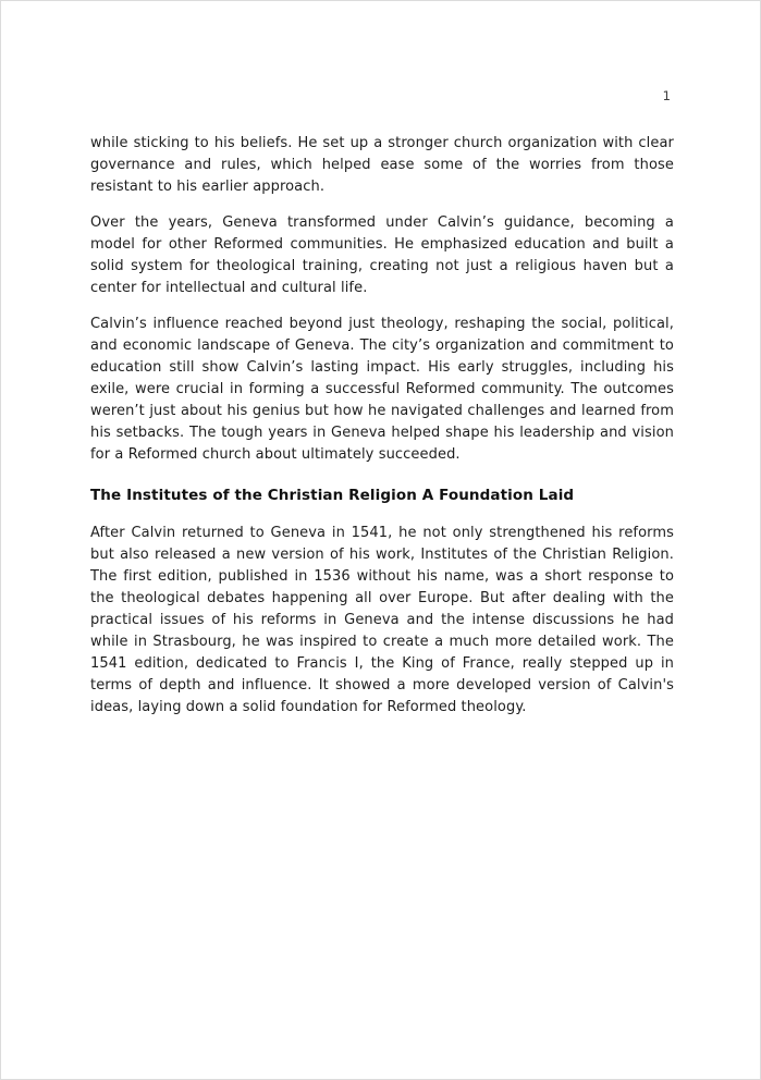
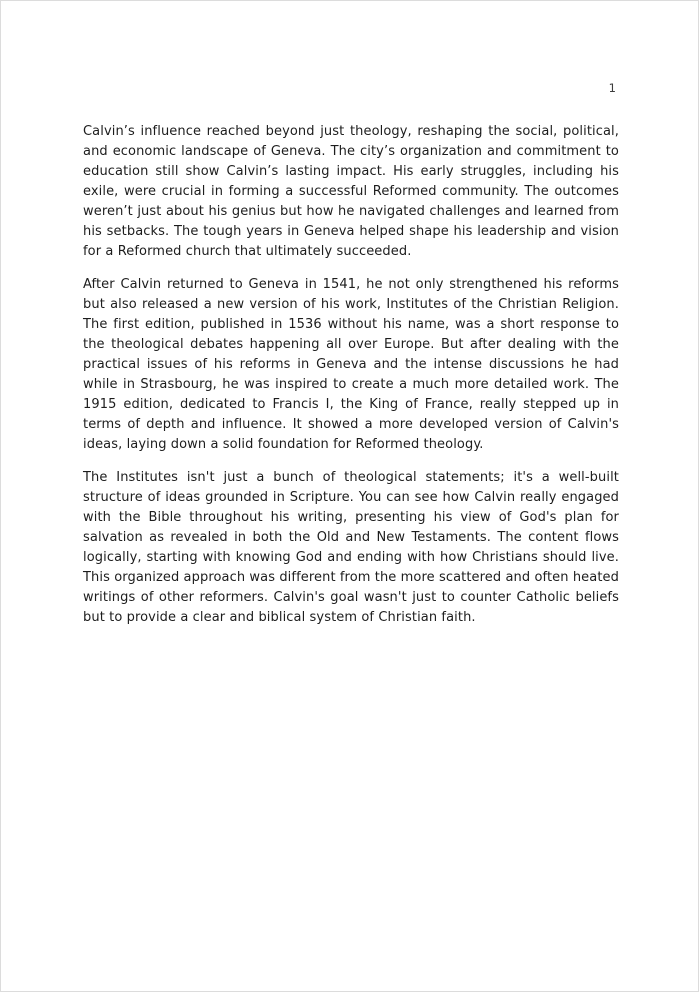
  1
- while sticking to his beliefs. He set up a stronger church organization with clear governance and rules, which helped ease some of the worries from those resistant to his earlier approach.
- Over the years, Geneva transformed under Calvin’s guidance, becoming a model for other Reformed communities. He emphasized education and built a solid system for theological training, creating not just a religious haven but a center for intellectual and cultural life.
- Calvin’s influence reached beyond just theology, reshaping the social, political, and economic landscape of Geneva. The city’s organization and commitment to education still show Calvin’s lasting impact. His early struggles, including his exile, were crucial in forming a successful Reformed community. The outcomes weren’t just about his genius but how he navigated challenges and learned from his setbacks. The tough years in Geneva helped shape his leadership and vision for a Reformed church about ultimately succeeded.
+ Calvin’s influence reached beyond just theology, reshaping the social, political, and economic landscape of Geneva. The city’s organization and commitment to education still show Calvin’s lasting impact. His early struggles, including his exile, were crucial in forming a successful Reformed community. The outcomes weren’t just about his genius but how he navigated challenges and learned from his setbacks. The tough years in Geneva helped shape his leadership and vision for a Reformed church that ultimately succeeded.
- The Institutes of the Christian Religion A Foundation Laid
- After Calvin returned to Geneva in 1541, he not only strengthened his reforms but also released a new version of his work, Institutes of the Christian Religion. The first edition, published in 1536 without his name, was a short response to the theological debates happening all over Europe. But after dealing with the practical issues of his reforms in Geneva and the intense discussions he had while in Strasbourg, he was inspired to create a much more detailed work. The 1541 edition, dedicated to Francis I, the King of France, really stepped up in terms of depth and influence. It showed a more developed version of Calvin's ideas, laying down a solid foundation for Reformed theology.
+ After Calvin returned to Geneva in 1541, he not only strengthened his reforms but also released a new version of his work, Institutes of the Christian Religion. The first edition, published in 1536 without his name, was a short response to the theological debates happening all over Europe. But after dealing with the practical issues of his reforms in Geneva and the intense discussions he had while in Strasbourg, he was inspired to create a much more detailed work. The 1915 edition, dedicated to Francis I, the King of France, really stepped up in terms of depth and influence. It showed a more developed version of Calvin's ideas, laying down a solid foundation for Reformed theology.
+ The Institutes isn't just a bunch of theological statements; it's a well-built structure of ideas grounded in Scripture. You can see how Calvin really engaged with the Bible throughout his writing, presenting his view of God's plan for salvation as revealed in both the Old and New Testaments. The content flows logically, starting with knowing God and ending with how Christians should live. This organized approach was different from the more scattered and often heated writings of other reformers. Calvin's goal wasn't just to counter Catholic beliefs but to provide a clear and biblical system of Christian faith.
